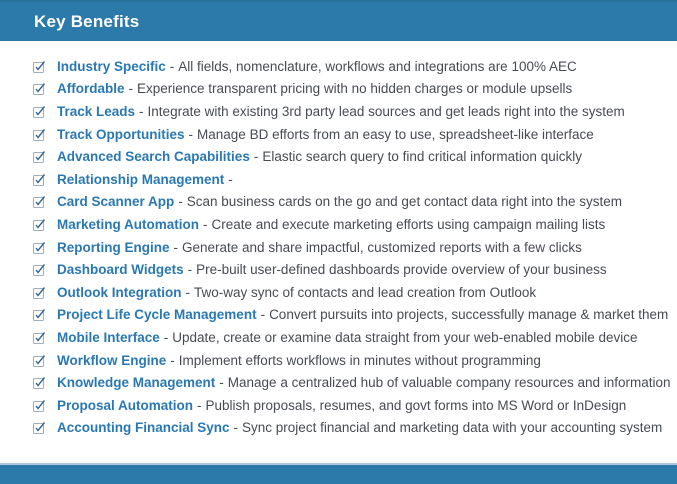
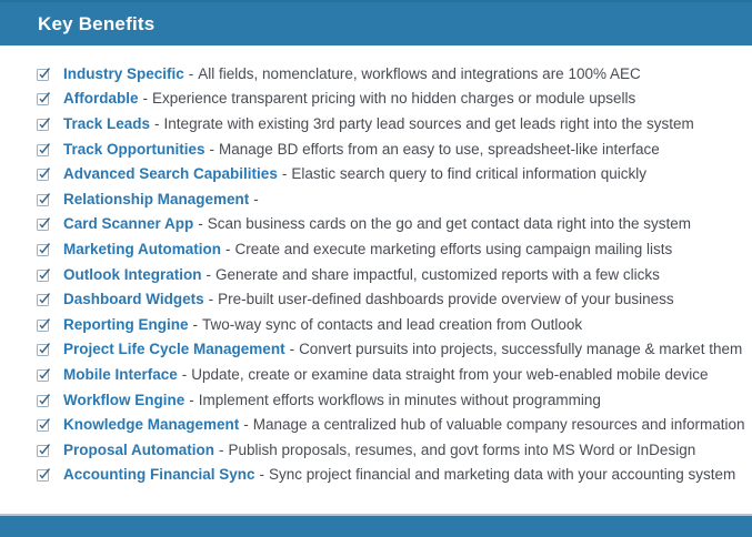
  Key Benefits
  Industry Specific
  -
  All fields, nomenclature, workflows and integrations are 100% AEC
  Affordable
  -
  Experience transparent pricing with no hidden charges or module upsells
  Track Leads
  -
  Integrate with existing 3rd party lead sources and get leads right into the system
  Track Opportunities
  -
  Manage BD efforts from an easy to use, spreadsheet-like interface
  Advanced Search Capabilities
  -
  Elastic search query to find critical information quickly
  Relationship Management
  -
  Card Scanner App
  -
  Scan business cards on the go and get contact data right into the system
  Marketing Automation
  -
  Create and execute marketing efforts using campaign mailing lists
- Reporting Engine
+ Outlook Integration
  -
  Generate and share impactful, customized reports with a few clicks
  Dashboard Widgets
  -
  Pre-built user-defined dashboards provide overview of your business
- Outlook Integration
+ Reporting Engine
  -
  Two-way sync of contacts and lead creation from Outlook
  Project Life Cycle Management
  -
  Convert pursuits into projects, successfully manage & market them
  Mobile Interface
  -
  Update, create or examine data straight from your web-enabled mobile device
  Workflow Engine
  -
  Implement efforts workflows in minutes without programming
  Knowledge Management
  -
  Manage a centralized hub of valuable company resources and information
  Proposal Automation
  -
  Publish proposals, resumes, and govt forms into MS Word or InDesign
  Accounting Financial Sync
  -
  Sync project financial and marketing data with your accounting system
